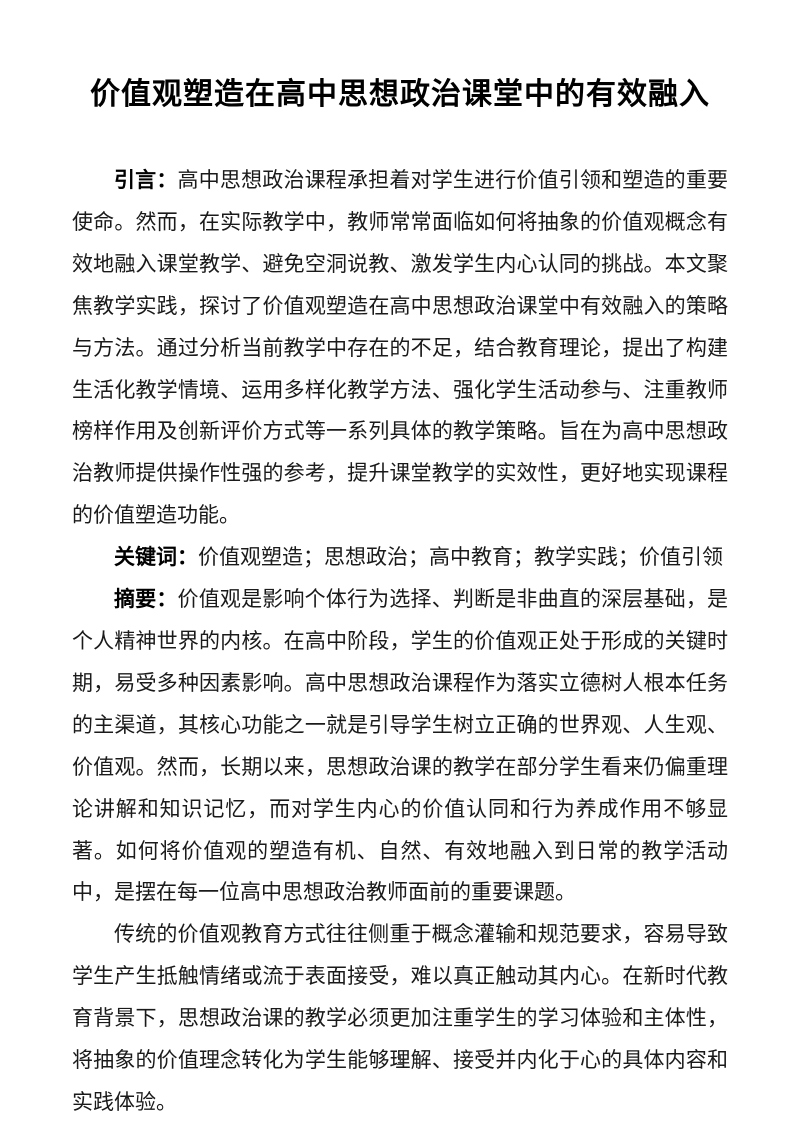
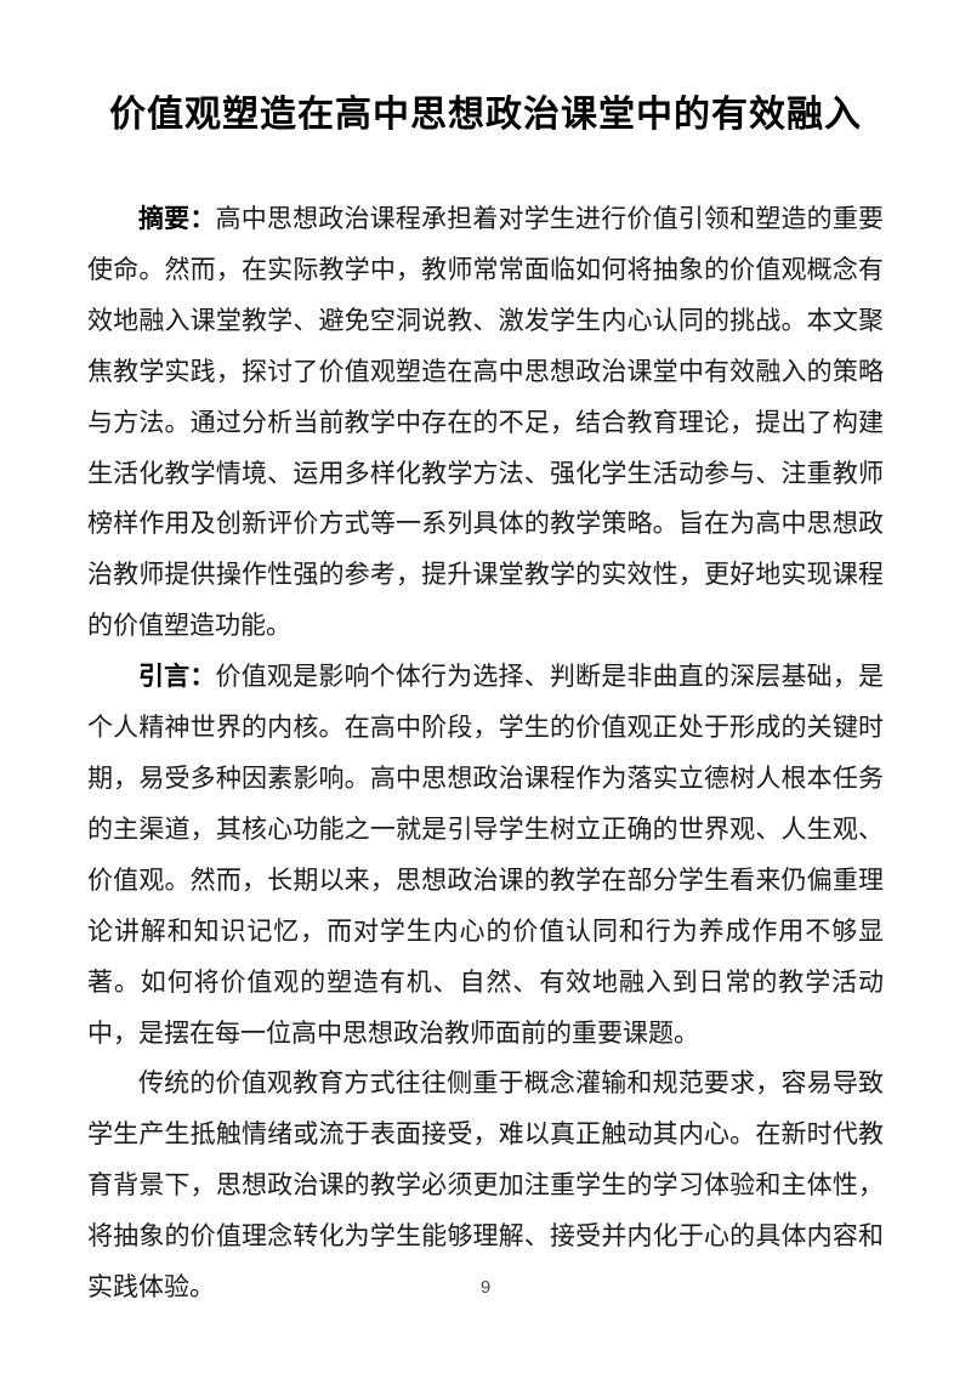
  价值观塑造在高中思想政治课堂中的有效融入
- 引言：高中思想政治课程承担着对学生进行价值引领和塑造的重要使命。然而，在实际教学中，教师常常面临如何将抽象的价值观概念有效地融入课堂教学、避免空洞说教、激发学生内心认同的挑战。本文聚焦教学实践，探讨了价值观塑造在高中思想政治课堂中有效融入的策略与方法。通过分析当前教学中存在的不足，结合教育理论，提出了构建生活化教学情境、运用多样化教学方法、强化学生活动参与、注重教师榜样作用及创新评价方式等一系列具体的教学策略。旨在为高中思想政治教师提供操作性强的参考，提升课堂教学的实效性，更好地实现课程的价值塑造功能。
+ 摘要：高中思想政治课程承担着对学生进行价值引领和塑造的重要使命。然而，在实际教学中，教师常常面临如何将抽象的价值观概念有效地融入课堂教学、避免空洞说教、激发学生内心认同的挑战。本文聚焦教学实践，探讨了价值观塑造在高中思想政治课堂中有效融入的策略与方法。通过分析当前教学中存在的不足，结合教育理论，提出了构建生活化教学情境、运用多样化教学方法、强化学生活动参与、注重教师榜样作用及创新评价方式等一系列具体的教学策略。旨在为高中思想政治教师提供操作性强的参考，提升课堂教学的实效性，更好地实现课程的价值塑造功能。
- 关键词：价值观塑造；思想政治；高中教育；教学实践；价值引领
- 摘要：价值观是影响个体行为选择、判断是非曲直的深层基础，是个人精神世界的内核。在高中阶段，学生的价值观正处于形成的关键时期，易受多种因素影响。高中思想政治课程作为落实立德树人根本任务的主渠道，其核心功能之一就是引导学生树立正确的世界观、人生观、价值观。然而，长期以来，思想政治课的教学在部分学生看来仍偏重理论讲解和知识记忆，而对学生内心的价值认同和行为养成作用不够显著。如何将价值观的塑造有机、自然、有效地融入到日常的教学活动中，是摆在每一位高中思想政治教师面前的重要课题。
+ 引言：价值观是影响个体行为选择、判断是非曲直的深层基础，是个人精神世界的内核。在高中阶段，学生的价值观正处于形成的关键时期，易受多种因素影响。高中思想政治课程作为落实立德树人根本任务的主渠道，其核心功能之一就是引导学生树立正确的世界观、人生观、价值观。然而，长期以来，思想政治课的教学在部分学生看来仍偏重理论讲解和知识记忆，而对学生内心的价值认同和行为养成作用不够显著。如何将价值观的塑造有机、自然、有效地融入到日常的教学活动中，是摆在每一位高中思想政治教师面前的重要课题。
  传统的价值观教育方式往往侧重于概念灌输和规范要求，容易导致学生产生抵触情绪或流于表面接受，难以真正触动其内心。在新时代教育背景下，思想政治课的教学必须更加注重学生的学习体验和主体性，将抽象的价值理念转化为学生能够理解、接受并内化于心的具体内容和实践体验。
- 1
+ 9
